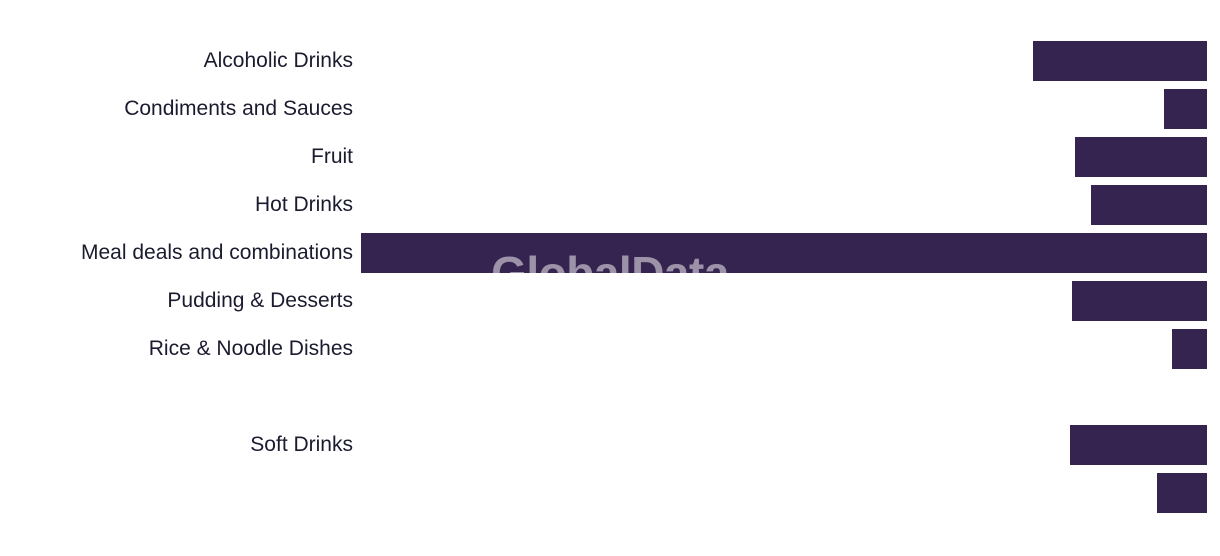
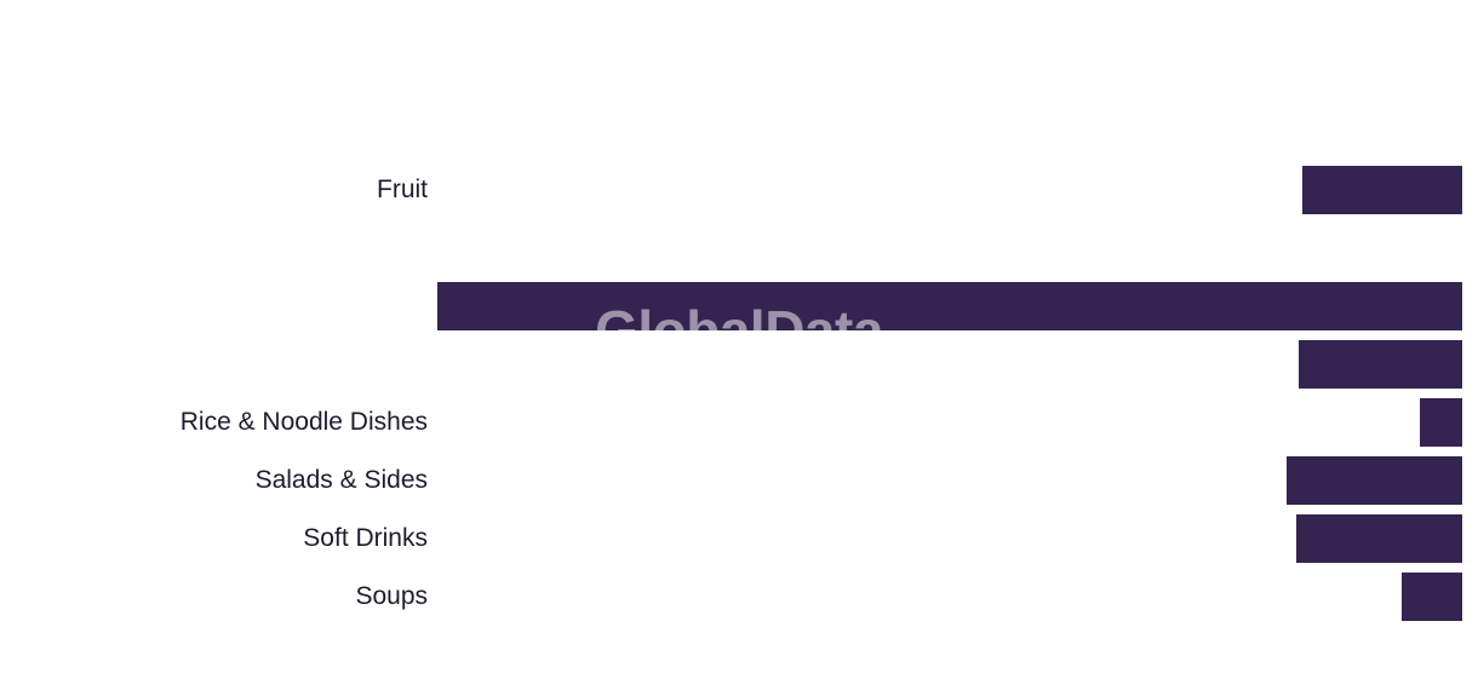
- Alcoholic Drinks
- Condiments and Sauces
  Fruit
- Hot Drinks
- Meal deals and combinations
- Pudding & Desserts
  Rice & Noodle Dishes
+ Salads & Sides
  Soft Drinks
+ Soups
  GlobalData
